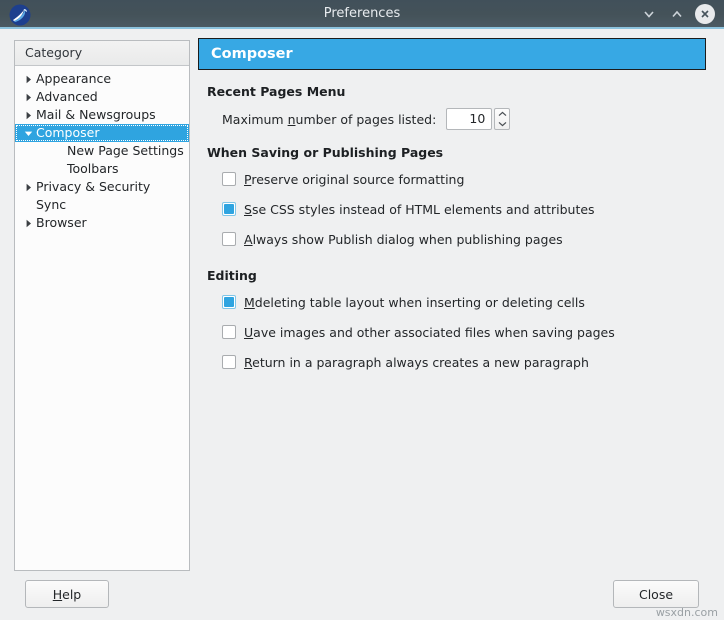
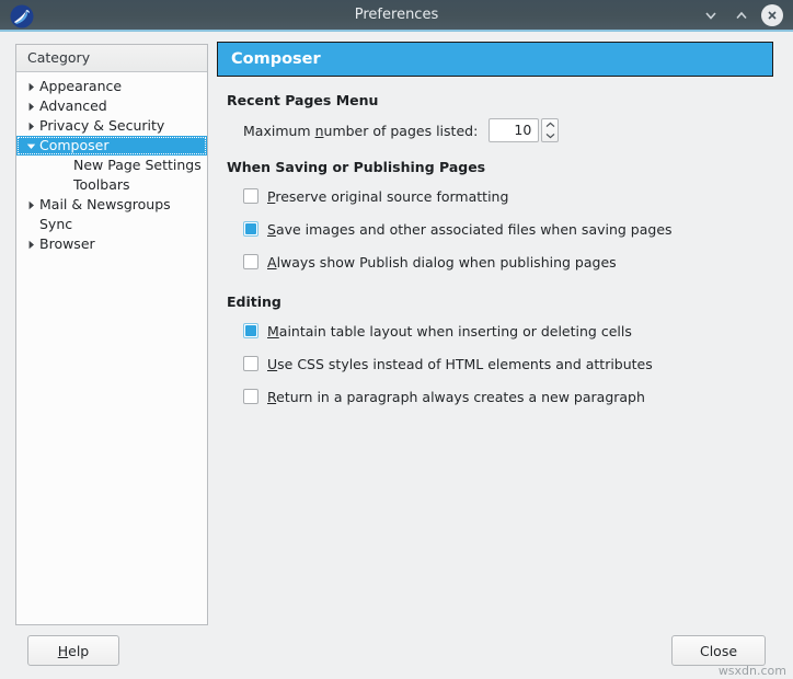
  Preferences
  Category
  Appearance
  Advanced
- Mail & Newsgroups
+ Privacy & Security
  Composer
  New Page Settings
  Toolbars
- Privacy & Security
+ Mail & Newsgroups
  Sync
  Browser
  Composer
  Recent Pages Menu
  Maximum number of pages listed:
  10
  When Saving or Publishing Pages
  Preserve original source formatting
- Sse CSS styles instead of HTML elements and attributes
+ Save images and other associated files when saving pages
  Always show Publish dialog when publishing pages
  Editing
- Mdeleting table layout when inserting or deleting cells
+ Maintain table layout when inserting or deleting cells
- Uave images and other associated files when saving pages
+ Use CSS styles instead of HTML elements and attributes
  Return in a paragraph always creates a new paragraph
  H
  elp
  Close
  wsxdn.com
